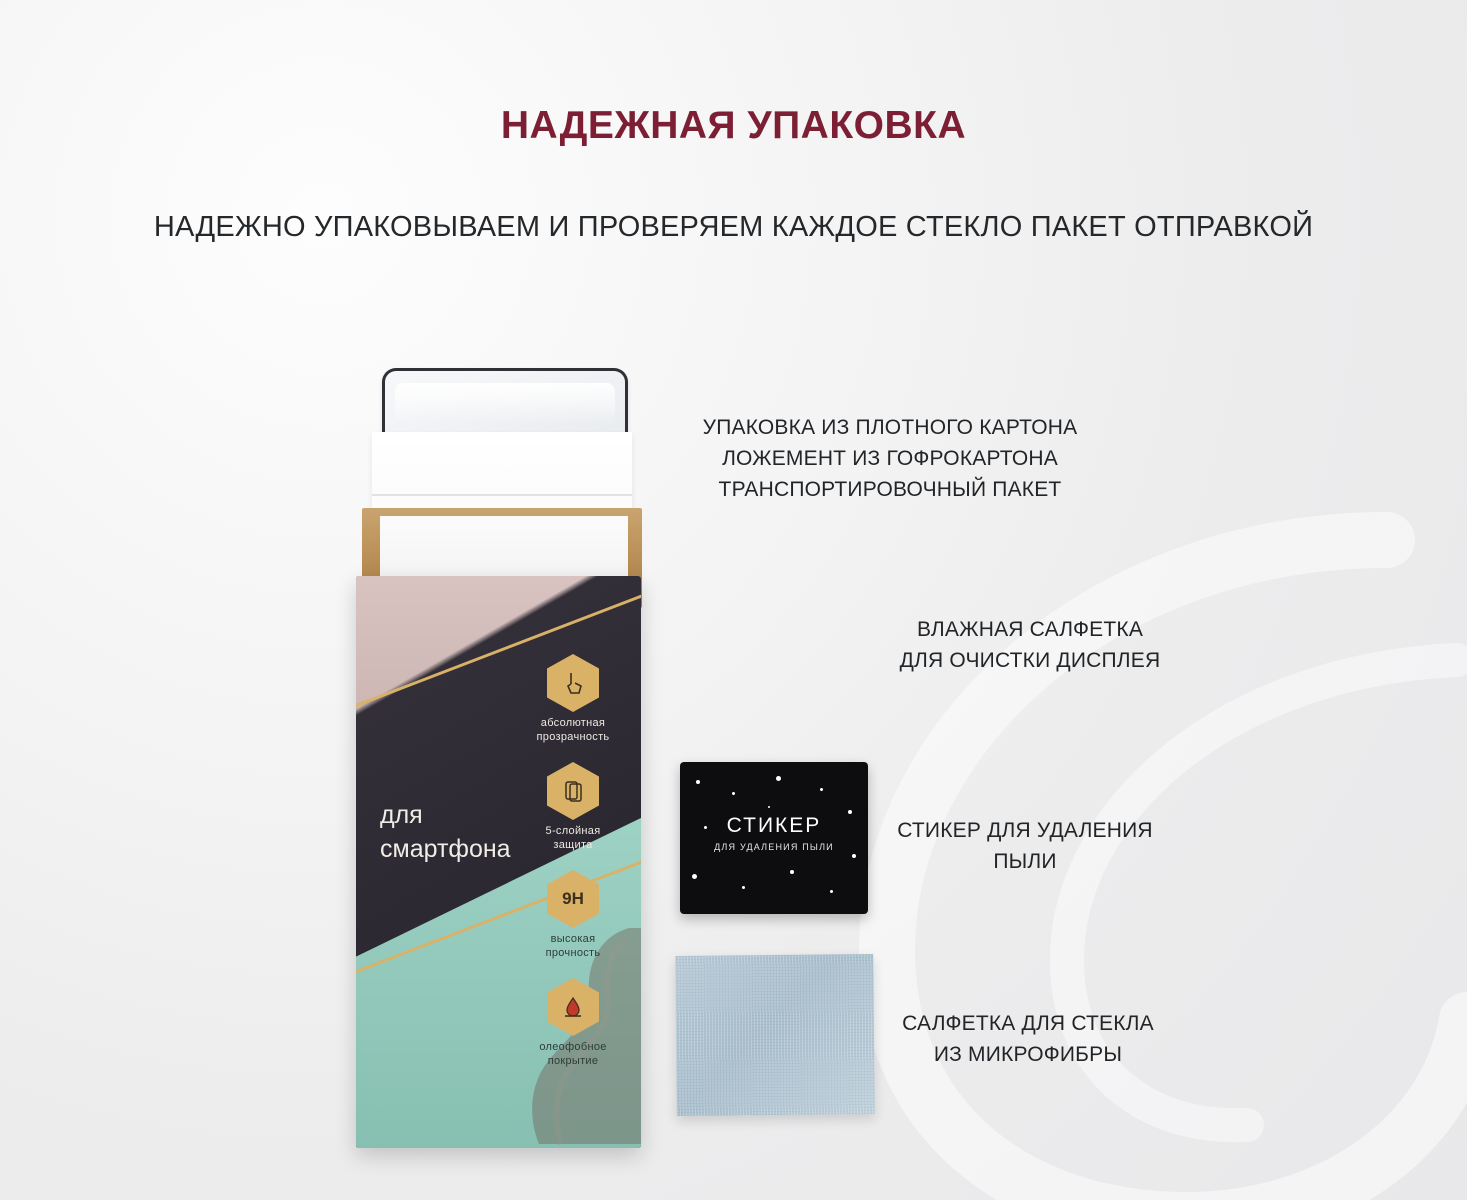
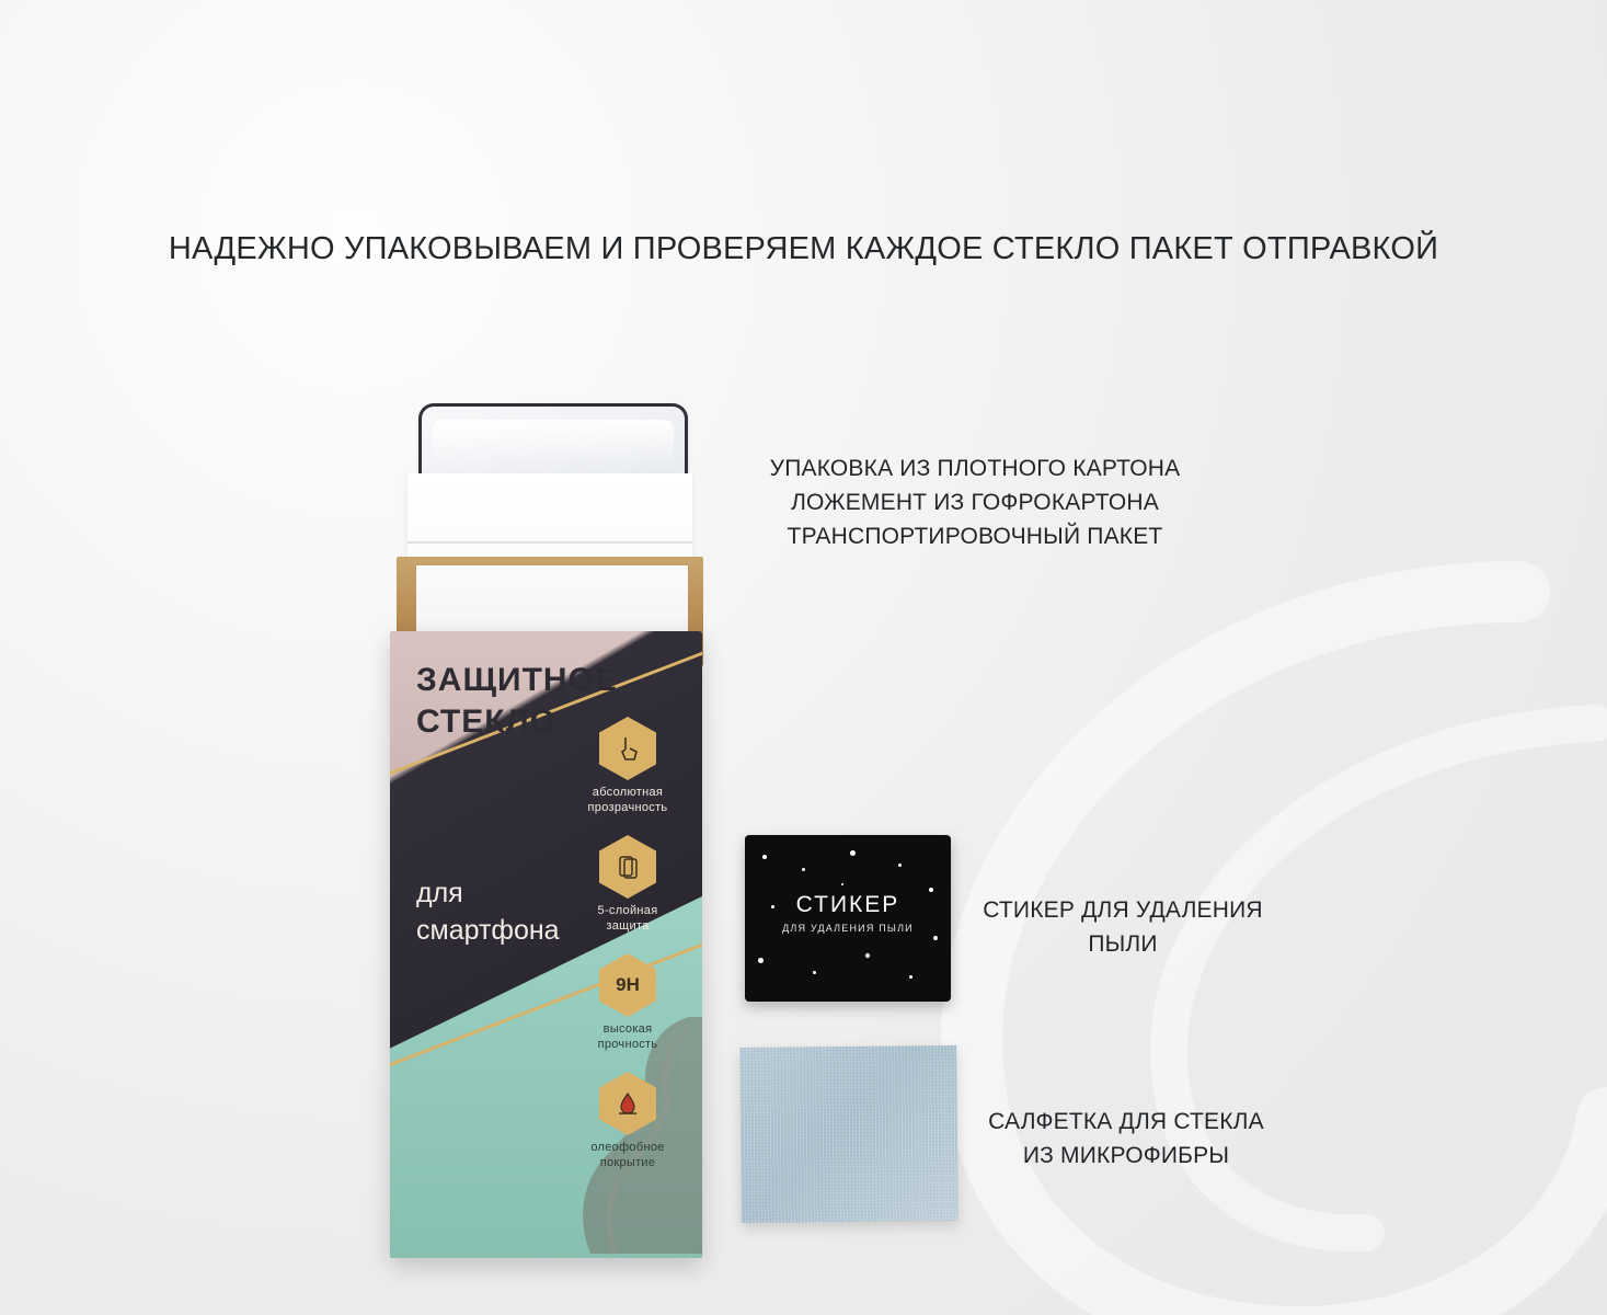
- НАДЕЖНАЯ УПАКОВКА
  НАДЕЖНО УПАКОВЫВАЕМ И ПРОВЕРЯЕМ КАЖДОЕ СТЕКЛО ПАКЕТ ОТПРАВКОЙ
+ ЗАЩИТНОЕ
+ СТЕКЛО
  для
  смартфона
  абсолютная
  прозрачность
  5-слойная
  защита
  9H
  высокая
  прочность
  олеофобное
  покрытие
  СТИКЕР
  ДЛЯ УДАЛЕНИЯ ПЫЛИ
  УПАКОВКА ИЗ ПЛОТНОГО КАРТОНА
  ЛОЖЕМЕНТ ИЗ ГОФРОКАРТОНА
  ТРАНСПОРТИРОВОЧНЫЙ ПАКЕТ
- ВЛАЖНАЯ САЛФЕТКА
- ДЛЯ ОЧИСТКИ ДИСПЛЕЯ
  СТИКЕР ДЛЯ УДАЛЕНИЯ
  ПЫЛИ
  САЛФЕТКА ДЛЯ СТЕКЛА
  ИЗ МИКРОФИБРЫ
